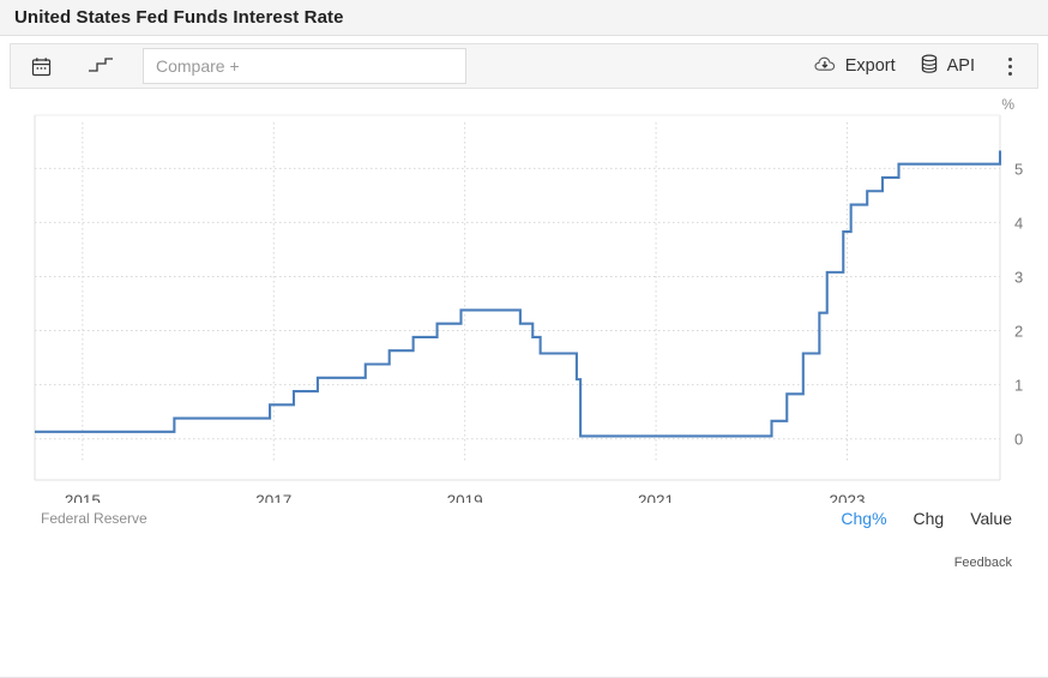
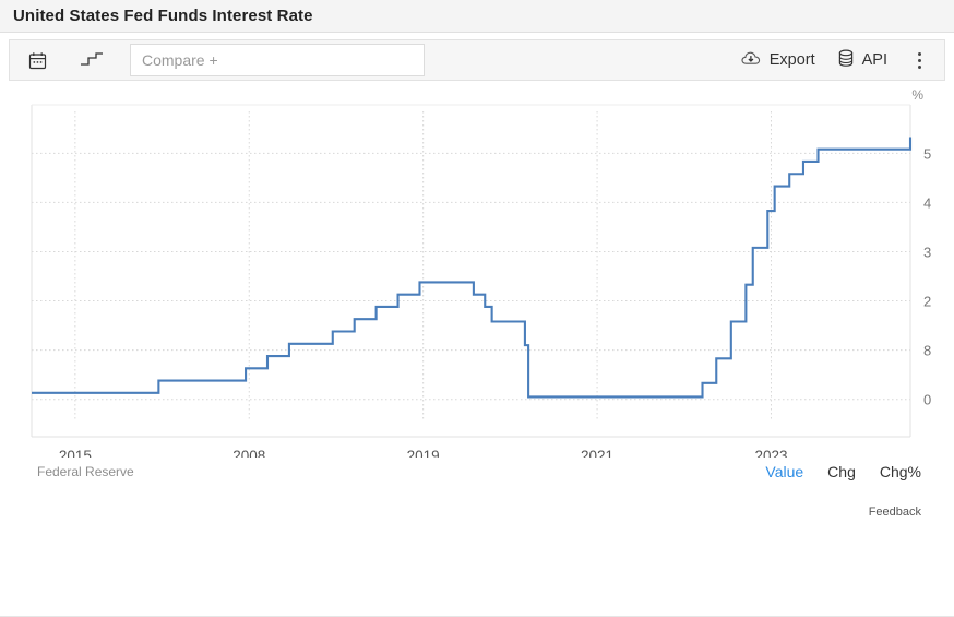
  United States Fed Funds Interest Rate
  Compare +
  Export
  API
  %
  0
- 1
+ 8
  2
  3
  4
  5
  2015
- 2017
+ 2008
  2019
  2021
  2023
  Federal Reserve
- Chg%
+ Value
  Chg
- Value
+ Chg%
  Feedback
